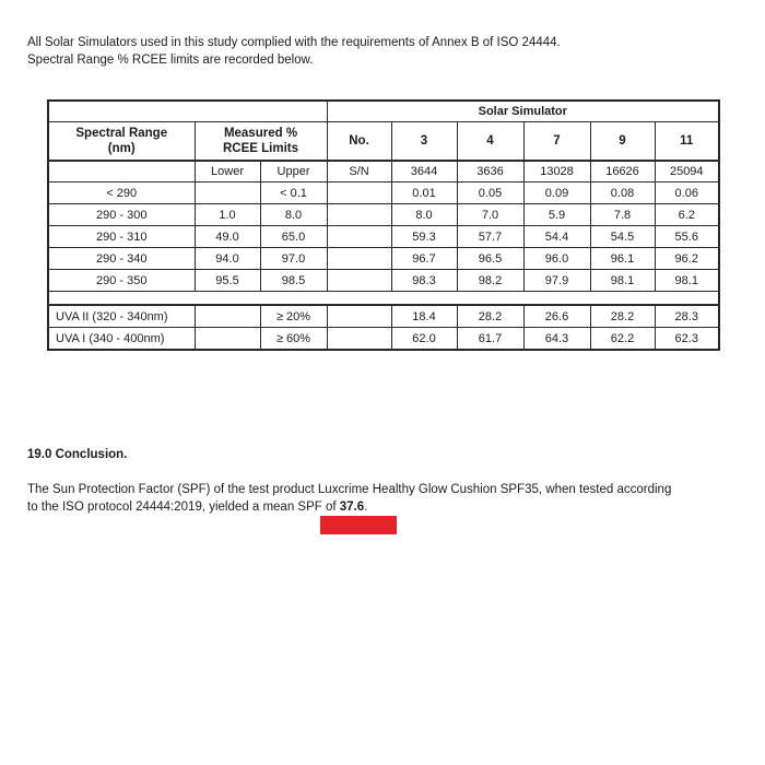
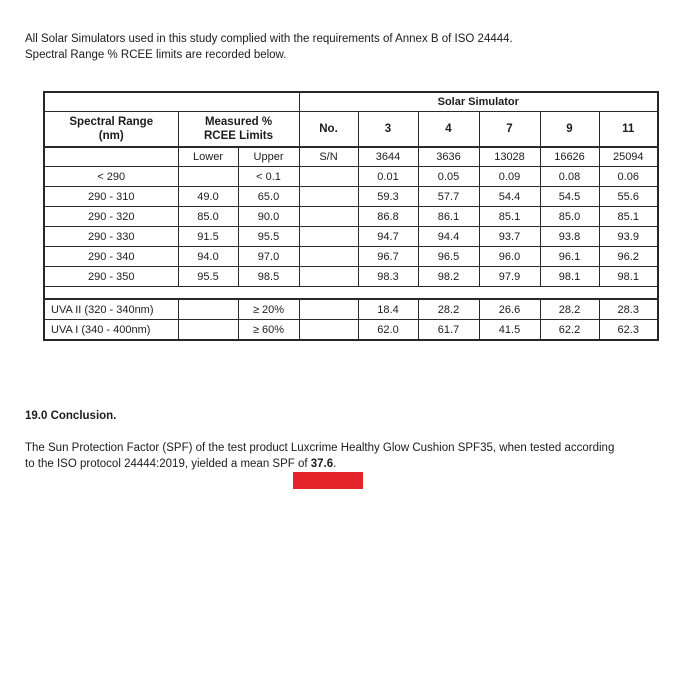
  All Solar Simulators used in this study complied with the requirements of Annex B of ISO 24444.
  Spectral Range % RCEE limits are recorded below.
  	Solar Simulator
  Spectral Range (nm)	Measured % RCEE Limits	No.	3	4	7	9	11
  	Lower	Upper	S/N	3644	3636	13028	16626	25094
  < 290		< 0.1		0.01	0.05	0.09	0.08	0.06
- 290 - 300	1.0	8.0		8.0	7.0	5.9	7.8	6.2
  290 - 310	49.0	65.0		59.3	57.7	54.4	54.5	55.6
+ 290 - 320	85.0	90.0		86.8	86.1	85.1	85.0	85.1
+ 290 - 330	91.5	95.5		94.7	94.4	93.7	93.8	93.9
  290 - 340	94.0	97.0		96.7	96.5	96.0	96.1	96.2
  290 - 350	95.5	98.5		98.3	98.2	97.9	98.1	98.1
  UVA II (320 - 340nm)		≥ 20%		18.4	28.2	26.6	28.2	28.3
- UVA I (340 - 400nm)		≥ 60%		62.0	61.7	64.3	62.2	62.3
+ UVA I (340 - 400nm)		≥ 60%		62.0	61.7	41.5	62.2	62.3
  19.0 Conclusion.
  The Sun Protection Factor (SPF) of the test product Luxcrime Healthy Glow Cushion SPF35, when tested according
  to the ISO protocol 24444:2019, yielded a mean SPF of 37.6.
